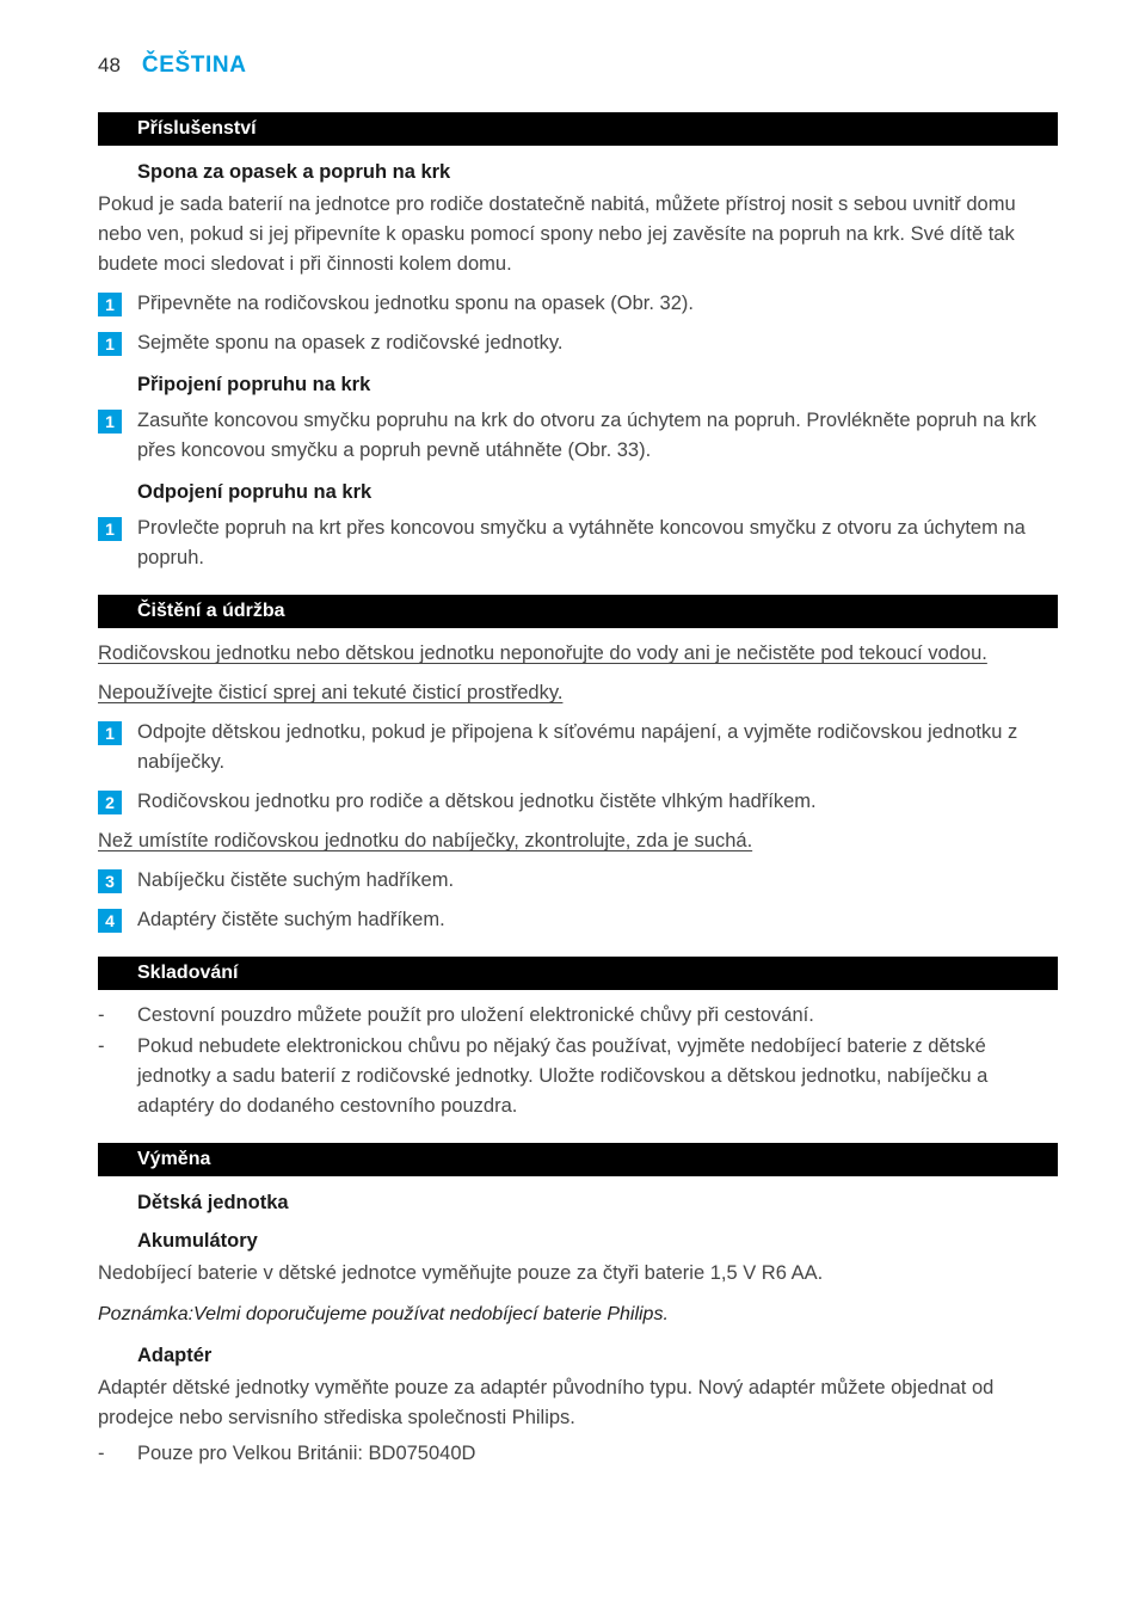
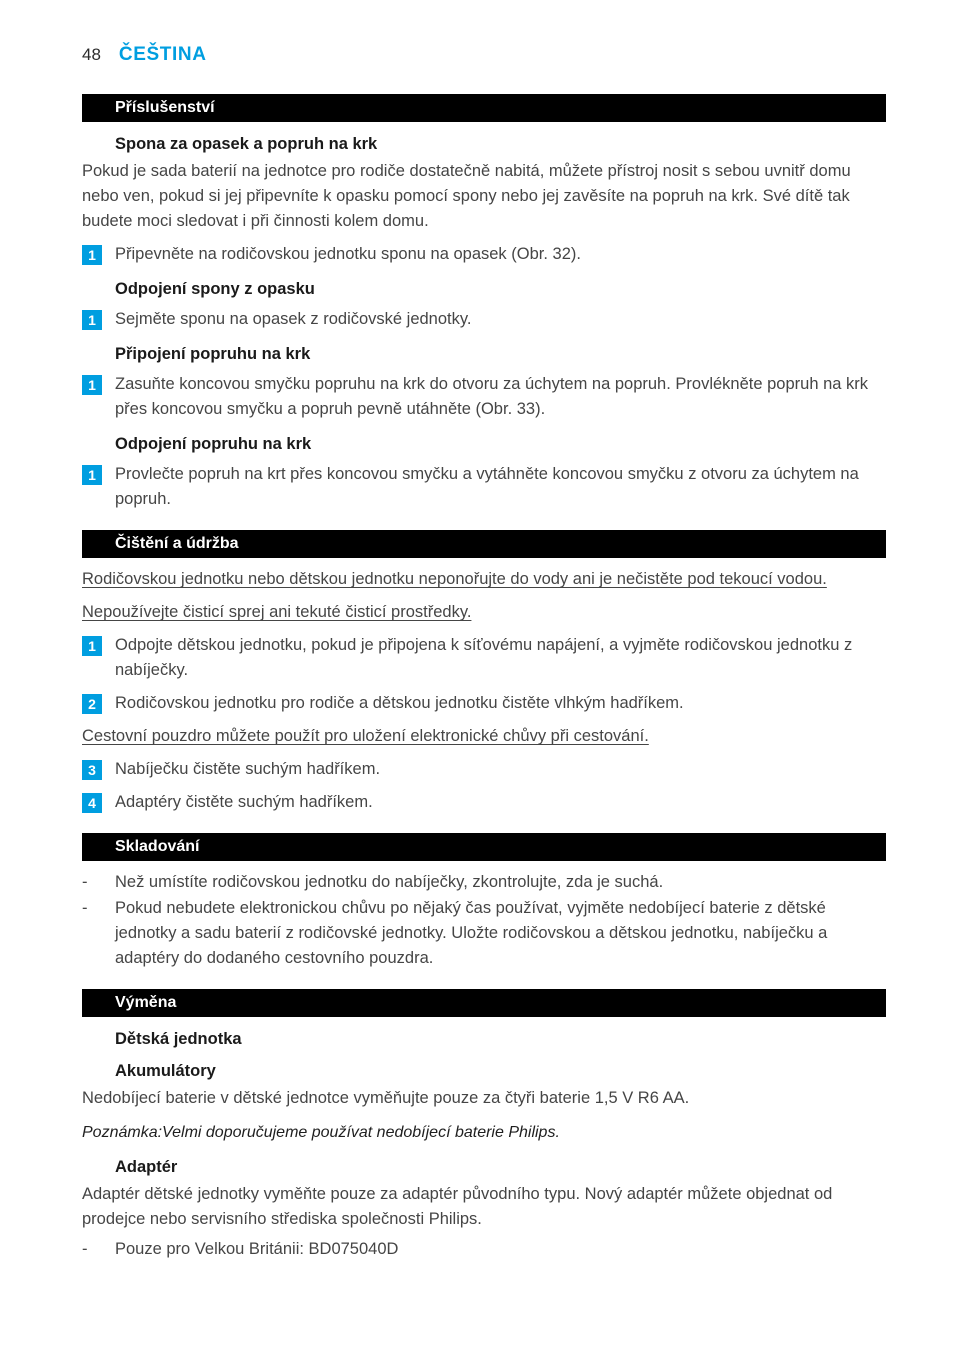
  48
  ČEŠTINA
  Příslušenství
  Spona za opasek a popruh na krk
  Pokud je sada baterií na jednotce pro rodiče dostatečně nabitá, můžete přístroj nosit s sebou uvnitř domu nebo ven, pokud si jej připevníte k opasku pomocí spony nebo jej zavěsíte na popruh na krk. Své dítě tak budete moci sledovat i při činnosti kolem domu.
  1
  Připevněte na rodičovskou jednotku sponu na opasek (Obr. 32).
+ Odpojení spony z opasku
  1
  Sejměte sponu na opasek z rodičovské jednotky.
  Připojení popruhu na krk
  1
  Zasuňte koncovou smyčku popruhu na krk do otvoru za úchytem na popruh. Provlékněte popruh na krk přes koncovou smyčku a popruh pevně utáhněte (Obr. 33).
  Odpojení popruhu na krk
  1
  Provlečte popruh na krt přes koncovou smyčku a vytáhněte koncovou smyčku z otvoru za úchytem na popruh.
  Čištění a údržba
  Rodičovskou jednotku nebo dětskou jednotku neponořujte do vody ani je nečistěte pod tekoucí vodou.
  Nepoužívejte čisticí sprej ani tekuté čisticí prostředky.
  1
  Odpojte dětskou jednotku, pokud je připojena k síťovému napájení, a vyjměte rodičovskou jednotku z nabíječky.
  2
  Rodičovskou jednotku pro rodiče a dětskou jednotku čistěte vlhkým hadříkem.
- Než umístíte rodičovskou jednotku do nabíječky, zkontrolujte, zda je suchá.
+ Cestovní pouzdro můžete použít pro uložení elektronické chůvy při cestování.
  3
  Nabíječku čistěte suchým hadříkem.
  4
  Adaptéry čistěte suchým hadříkem.
  Skladování
  -
- Cestovní pouzdro můžete použít pro uložení elektronické chůvy při cestování.
+ Než umístíte rodičovskou jednotku do nabíječky, zkontrolujte, zda je suchá.
  -
  Pokud nebudete elektronickou chůvu po nějaký čas používat, vyjměte nedobíjecí baterie z dětské jednotky a sadu baterií z rodičovské jednotky. Uložte rodičovskou a dětskou jednotku, nabíječku a adaptéry do dodaného cestovního pouzdra.
  Výměna
  Dětská jednotka
  Akumulátory
  Nedobíjecí baterie v dětské jednotce vyměňujte pouze za čtyři baterie 1,5 V R6 AA.
  Poznámka:Velmi doporučujeme používat nedobíjecí baterie Philips.
  Adaptér
  Adaptér dětské jednotky vyměňte pouze za adaptér původního typu. Nový adaptér můžete objednat od prodejce nebo servisního střediska společnosti Philips.
  -
  Pouze pro Velkou Británii: BD075040D
